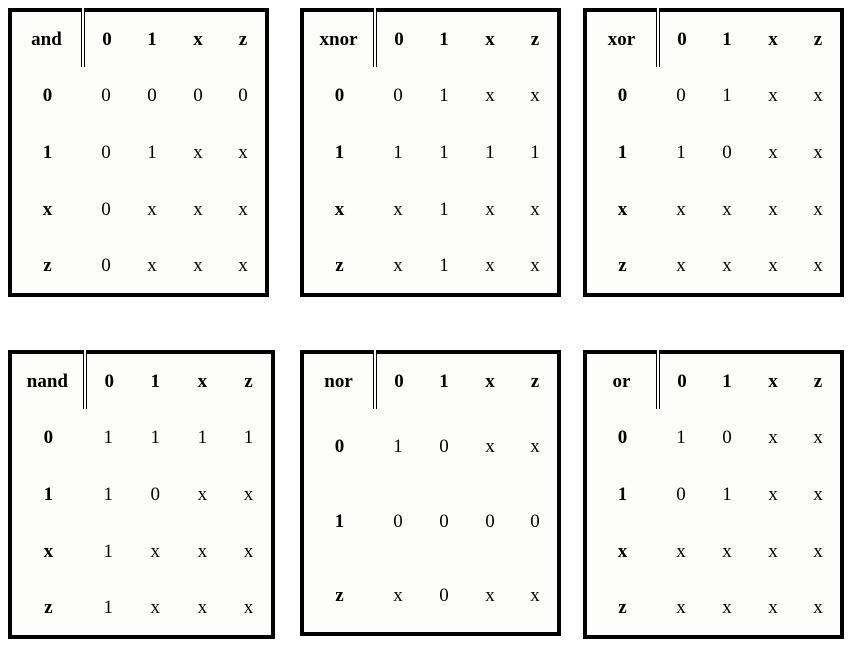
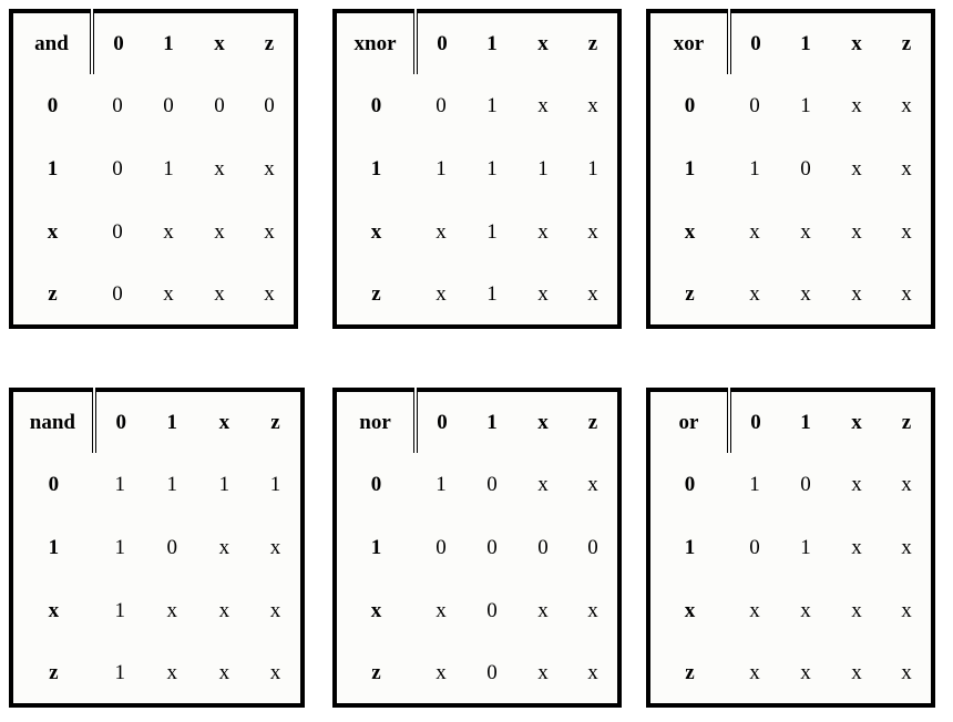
  and	0	1	x	z
  0	0	0	0	0
  1	0	1	x	x
  x	0	x	x	x
  z	0	x	x	x
  xnor	0	1	x	z
  0	0	1	x	x
  1	1	1	1	1
  x	x	1	x	x
  z	x	1	x	x
  xor	0	1	x	z
  0	0	1	x	x
  1	1	0	x	x
  x	x	x	x	x
  z	x	x	x	x
  nand	0	1	x	z
  0	1	1	1	1
  1	1	0	x	x
  x	1	x	x	x
  z	1	x	x	x
  nor	0	1	x	z
  0	1	0	x	x
  1	0	0	0	0
+ x	x	0	x	x
  z	x	0	x	x
  or	0	1	x	z
  0	1	0	x	x
  1	0	1	x	x
  x	x	x	x	x
  z	x	x	x	x
